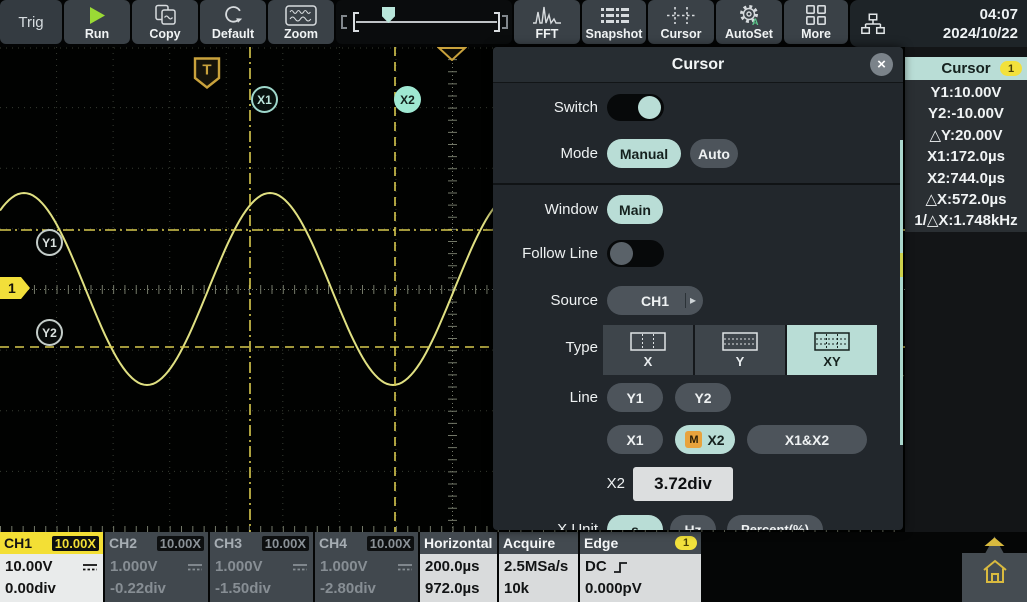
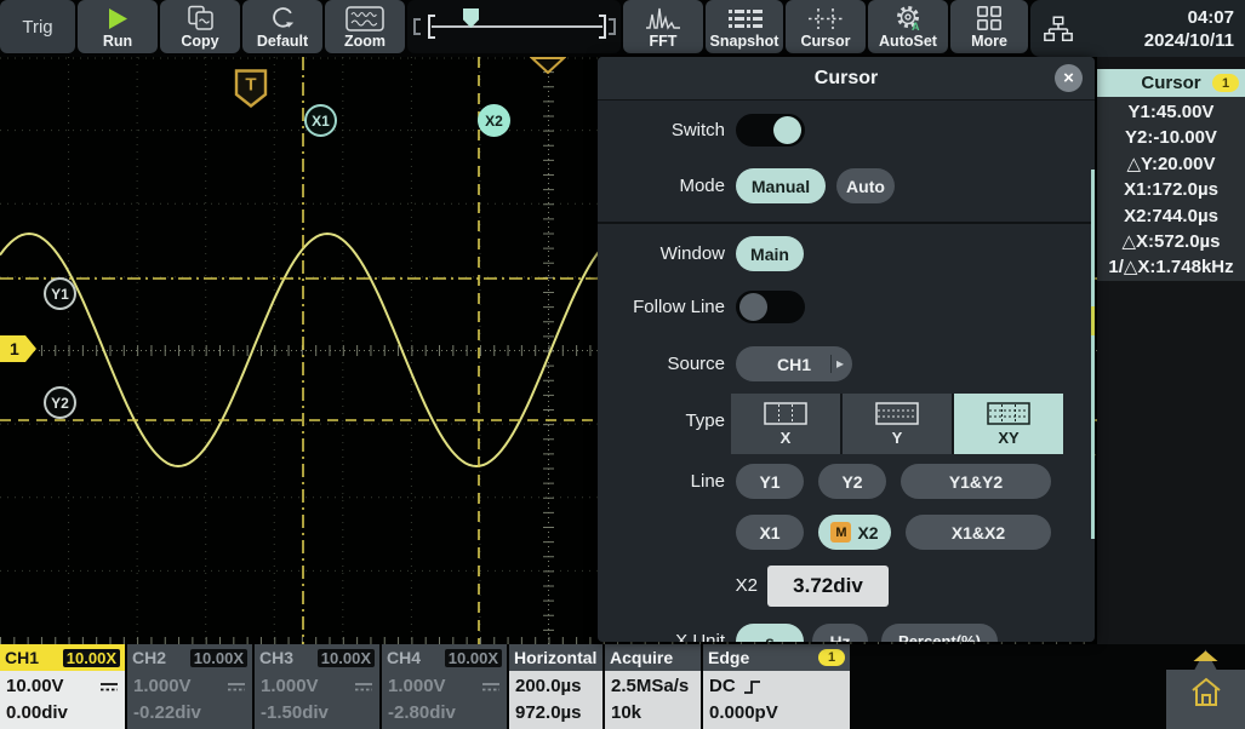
  Trig
  Run
  Copy
  Default
  Zoom
  FFT
  Snapshot
  Cursor
  A
  AutoSet
  More
  04:07
- 2024/10/22
+ 2024/10/11
  T
  X1
  X2
  Y1
  Y2
  1
  Cursor
  ×
  Switch
  Mode
  Manual
  Auto
  Window
  Main
  Follow Line
  Source
  CH1
  ▸
  Type
  X
  Y
  XY
  Line
  Y1
  Y2
+ Y1&Y2
  X1
  M
  X2
  X1&X2
  X2
  3.72div
  X Unit
  s
  Hz
  Percent(%)
  Cursor
  1
- Y1:10.00V
+ Y1:45.00V
  Y2:-10.00V
  △Y:20.00V
  X1:172.0µs
  X2:744.0µs
  △X:572.0µs
  1/△X:1.748kHz
  CH1
  10.00X
  10.00V
  0.00div
  CH2
  10.00X
  1.000V
  -0.22div
  CH3
  10.00X
  1.000V
  -1.50div
  CH4
  10.00X
  1.000V
  -2.80div
  Horizontal
  200.0µs
  972.0µs
  Acquire
  2.5MSa/s
  10k
  Edge
  1
  DC
  0.000pV
